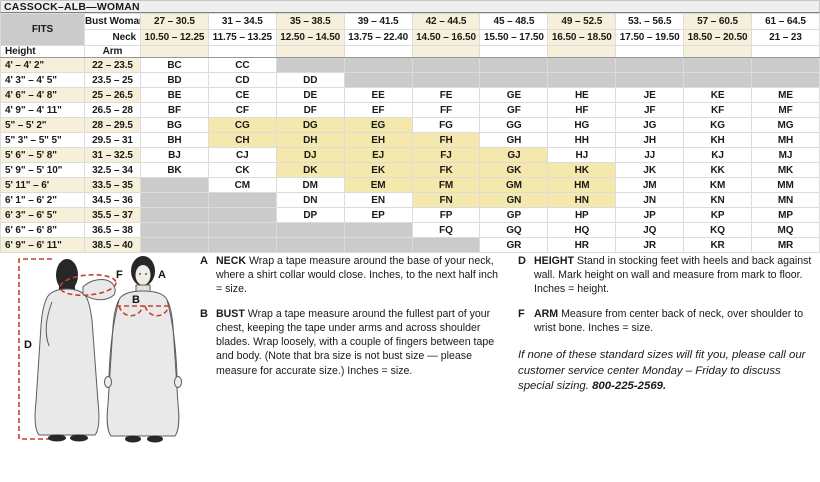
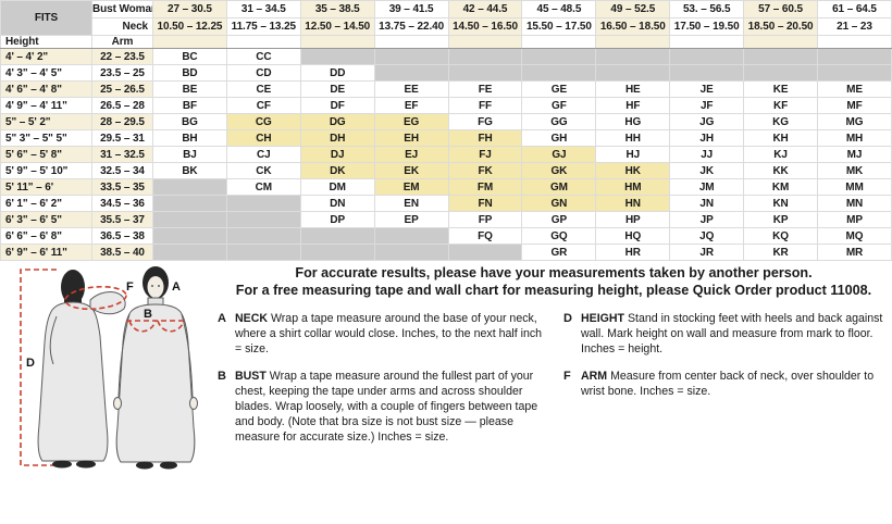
- CASSOCK–ALB—WOMAN
  FITS	Bust Woma	27 – 30.5	31 – 34.5	35 – 38.5	39 – 41.5	42 – 44.5	45 – 48.5	49 – 52.5	53. – 56.5	57 – 60.5	61 – 64.5
  Neck	10.50 – 12.25	11.75 – 13.25	12.50 – 14.50	13.75 – 22.40	14.50 – 16.50	15.50 – 17.50	16.50 – 18.50	17.50 – 19.50	18.50 – 20.50	21 – 23
  Height	Arm
  4' – 4' 2"	22 – 23.5	BC	CC
  4' 3" – 4' 5"	23.5 – 25	BD	CD	DD
  4' 6" – 4' 8"	25 – 26.5	BE	CE	DE	EE	FE	GE	HE	JE	KE	ME
  4' 9" – 4' 11"	26.5 – 28	BF	CF	DF	EF	FF	GF	HF	JF	KF	MF
  5" – 5' 2"	28 – 29.5	BG	CG	DG	EG	FG	GG	HG	JG	KG	MG
  5" 3" – 5" 5"	29.5 – 31	BH	CH	DH	EH	FH	GH	HH	JH	KH	MH
  5' 6" – 5' 8"	31 – 32.5	BJ	CJ	DJ	EJ	FJ	GJ	HJ	JJ	KJ	MJ
  5' 9" – 5' 10"	32.5 – 34	BK	CK	DK	EK	FK	GK	HK	JK	KK	MK
  5' 11" – 6'	33.5 – 35		CM	DM	EM	FM	GM	HM	JM	KM	MM
  6' 1" – 6' 2"	34.5 – 36			DN	EN	FN	GN	HN	JN	KN	MN
  6' 3" – 6' 5"	35.5 – 37			DP	EP	FP	GP	HP	JP	KP	MP
  6' 6" – 6' 8"	36.5 – 38					FQ	GQ	HQ	JQ	KQ	MQ
  6' 9" – 6' 11"	38.5 – 40						GR	HR	JR	KR	MR
  D
  F
  A
  B
+ For accurate results, please have your measurements taken by another person.
+ For a free measuring tape and wall chart for measuring height, please Quick Order product 11008.
  A
  NECK Wrap a tape measure around the base of your neck, where a shirt collar would close. Inches, to the next half inch = size.
  B
  BUST Wrap a tape measure around the fullest part of your chest, keeping the tape under arms and across shoulder blades. Wrap loosely, with a couple of fingers between tape and body. (Note that bra size is not bust size — please measure for accurate size.) Inches = size.
  D
  HEIGHT Stand in stocking feet with heels and back against wall. Mark height on wall and measure from mark to floor. Inches = height.
  F
  ARM Measure from center back of neck, over shoulder to wrist bone. Inches = size.
- If none of these standard sizes will fit you, please call our customer service center Monday – Friday to discuss special sizing. 800-225-2569.
